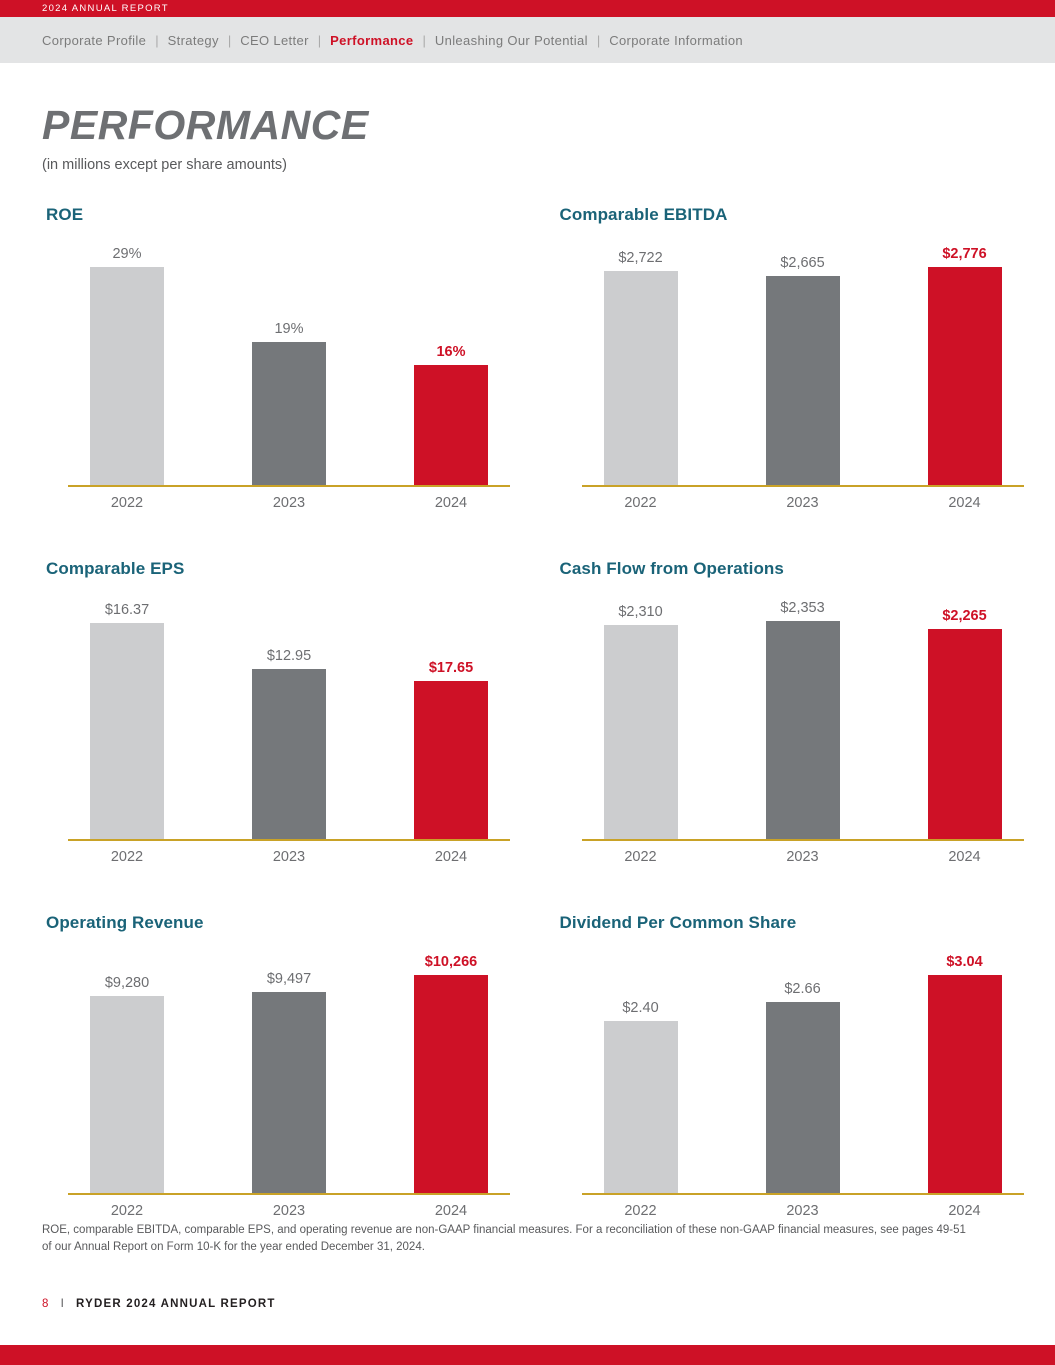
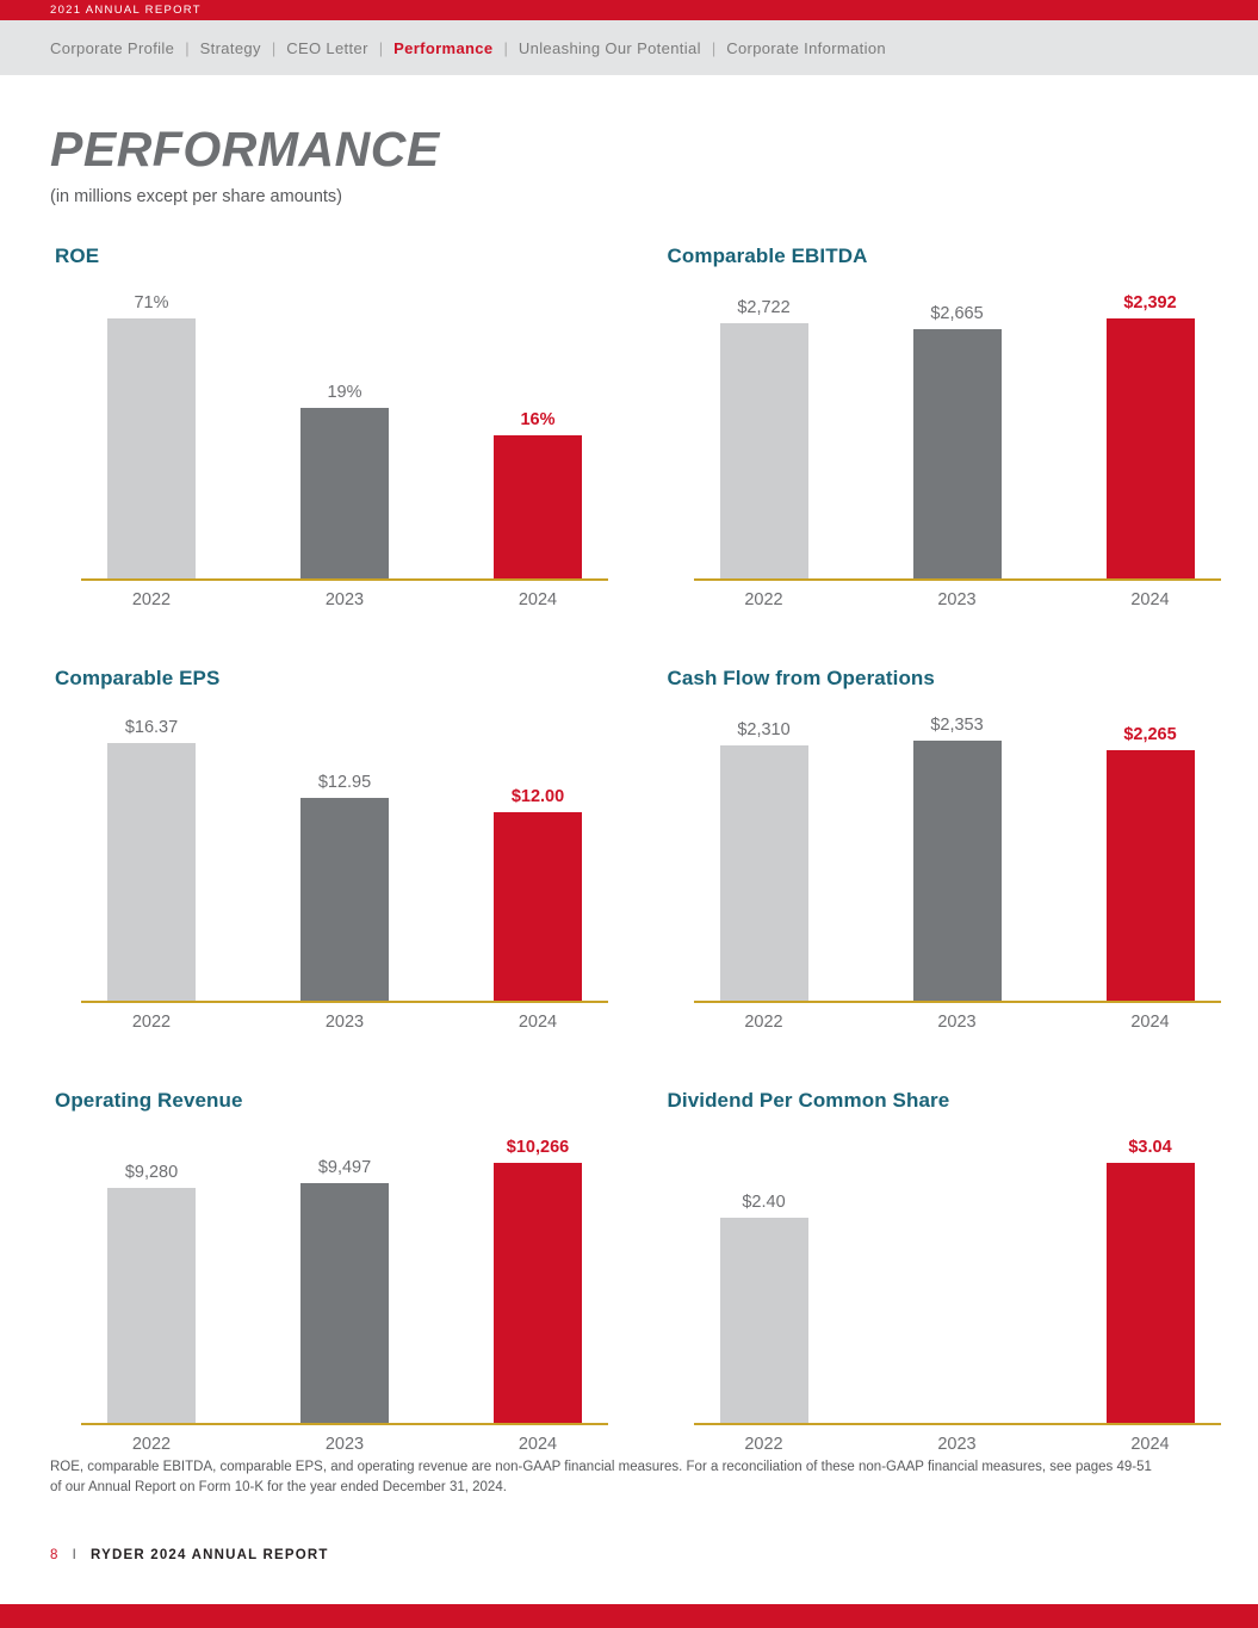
- 2024 ANNUAL REPORT
+ 2021 ANNUAL REPORT
  Corporate Profile
  |
  Strategy
  |
  CEO Letter
  |
  Performance
  |
  Unleashing Our Potential
  |
  Corporate Information
  PERFORMANCE
  (in millions except per share amounts)
  ROE
- 29%
+ 71%
  19%
  16%
  2022
  2023
  2024
  Comparable EBITDA
  $2,722
  $2,665
- $2,776
+ $2,392
  2022
  2023
  2024
  Comparable EPS
  $16.37
  $12.95
- $17.65
+ $12.00
  2022
  2023
  2024
  Cash Flow from Operations
  $2,310
  $2,353
  $2,265
  2022
  2023
  2024
  Operating Revenue
  $9,280
  $9,497
  $10,266
  2022
  2023
  2024
  Dividend Per Common Share
  $2.40
- $2.66
  $3.04
  2022
  2023
  2024
  ROE, comparable EBITDA, comparable EPS, and operating revenue are non-GAAP financial measures. For a reconciliation of these non-GAAP financial measures, see pages 49-51 of our Annual Report on Form 10-K for the year ended December 31, 2024.
  8
  I
  RYDER 2024 ANNUAL REPORT
